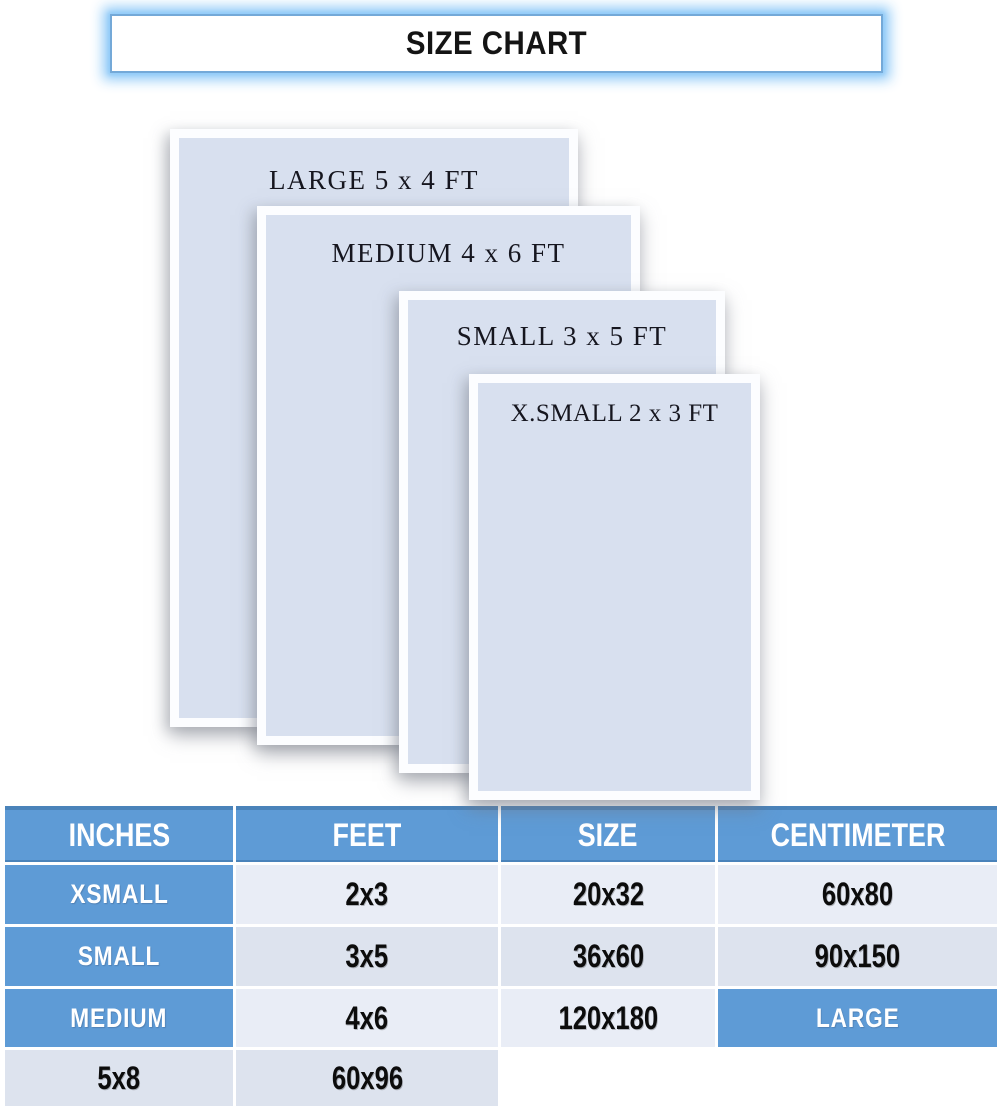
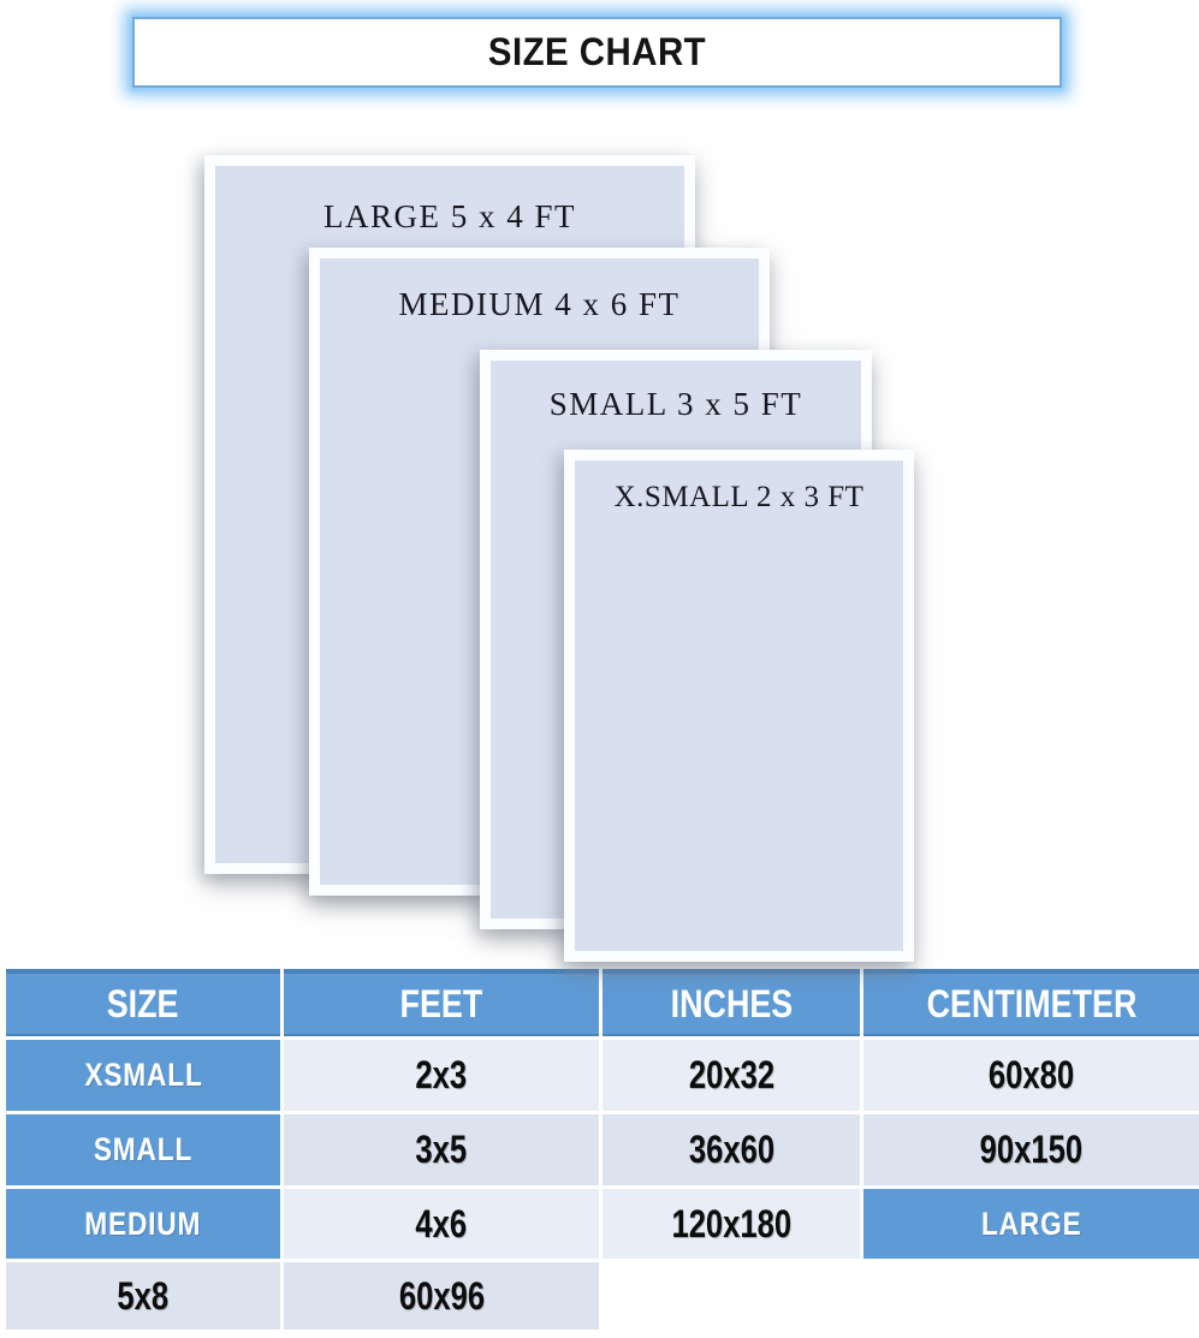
  SIZE CHART
  LARGE 5 x 4 FT
  MEDIUM 4 x 6 FT
  SMALL 3 x 5 FT
  X.SMALL 2 x 3 FT
- INCHES
+ SIZE
  FEET
- SIZE
+ INCHES
  CENTIMETER
  XSMALL
  2x3
  20x32
  60x80
  SMALL
  3x5
  36x60
  90x150
  MEDIUM
  4x6
  120x180
  LARGE
  5x8
  60x96
